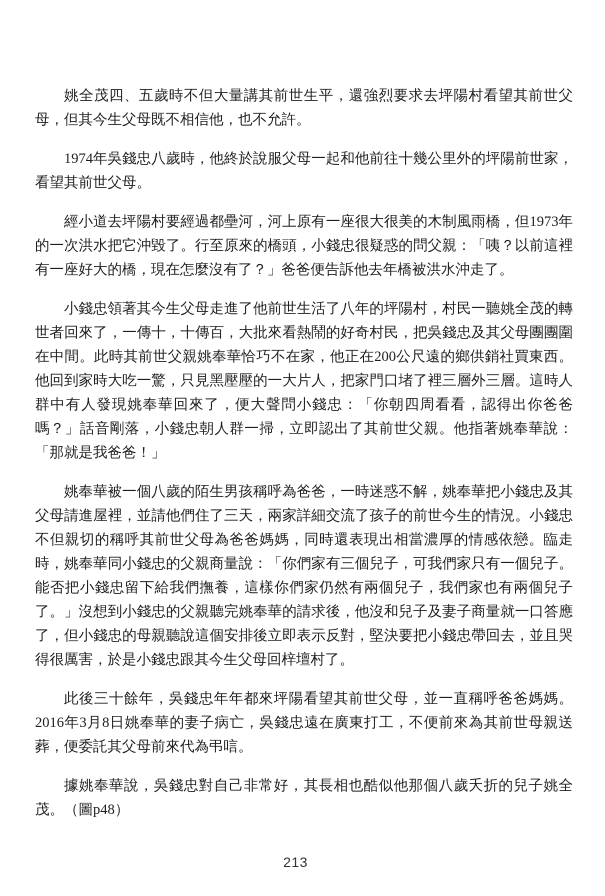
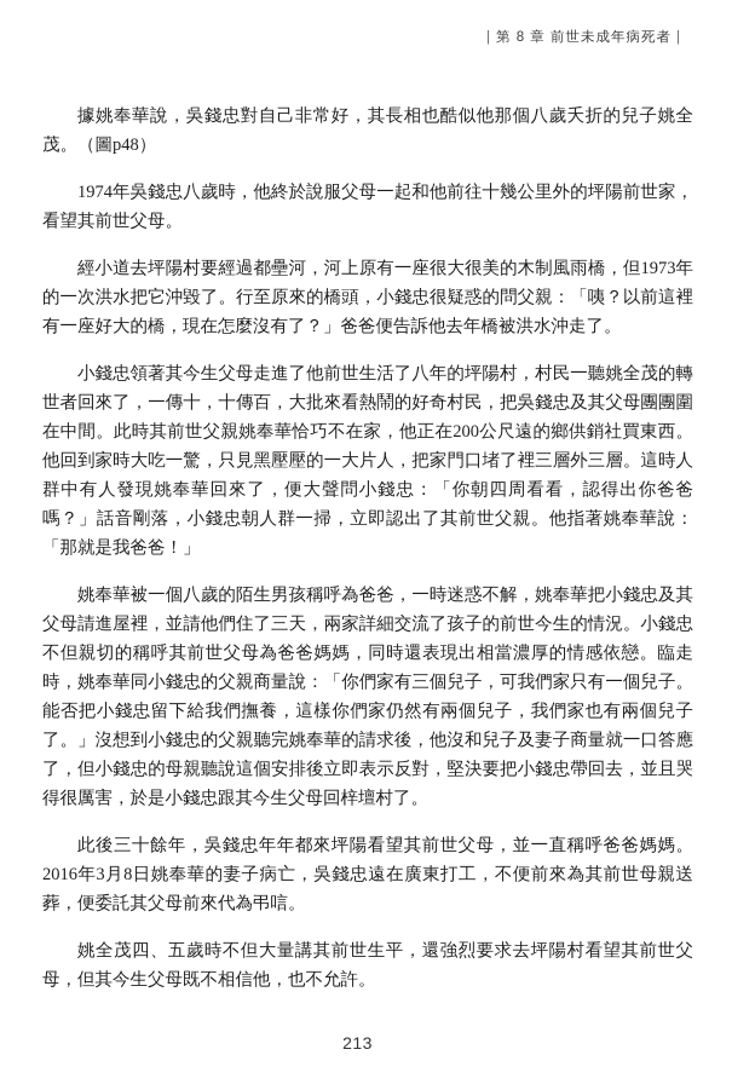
+ | 第 8 章 前世未成年病死者 |
- 姚全茂四、五歲時不但大量講其前世生平，還強烈要求去坪陽村看望其前世父母，但其今生父母既不相信他，也不允許。
+ 據姚奉華說，吳錢忠對自己非常好，其長相也酷似他那個八歲夭折的兒子姚全茂。（圖p48）
  1974年吳錢忠八歲時，他終於說服父母一起和他前往十幾公里外的坪陽前世家，看望其前世父母。
  經小道去坪陽村要經過都壘河，河上原有一座很大很美的木制風雨橋，但1973年的一次洪水把它沖毀了。行至原來的橋頭，小錢忠很疑惑的問父親：「咦？以前這裡有一座好大的橋，現在怎麼沒有了？」爸爸便告訴他去年橋被洪水沖走了。
  小錢忠領著其今生父母走進了他前世生活了八年的坪陽村，村民一聽姚全茂的轉世者回來了，一傳十，十傳百，大批來看熱鬧的好奇村民，把吳錢忠及其父母團團圍在中間。此時其前世父親姚奉華恰巧不在家，他正在200公尺遠的鄉供銷社買東西。他回到家時大吃一驚，只見黑壓壓的一大片人，把家門口堵了裡三層外三層。這時人群中有人發現姚奉華回來了，便大聲問小錢忠：「你朝四周看看，認得出你爸爸嗎？」話音剛落，小錢忠朝人群一掃，立即認出了其前世父親。他指著姚奉華說：「那就是我爸爸！」
  姚奉華被一個八歲的陌生男孩稱呼為爸爸，一時迷惑不解，姚奉華把小錢忠及其父母請進屋裡，並請他們住了三天，兩家詳細交流了孩子的前世今生的情況。小錢忠不但親切的稱呼其前世父母為爸爸媽媽，同時還表現出相當濃厚的情感依戀。臨走時，姚奉華同小錢忠的父親商量說：「你們家有三個兒子，可我們家只有一個兒子。能否把小錢忠留下給我們撫養，這樣你們家仍然有兩個兒子，我們家也有兩個兒子了。」沒想到小錢忠的父親聽完姚奉華的請求後，他沒和兒子及妻子商量就一口答應了，但小錢忠的母親聽說這個安排後立即表示反對，堅決要把小錢忠帶回去，並且哭得很厲害，於是小錢忠跟其今生父母回梓壇村了。
  此後三十餘年，吳錢忠年年都來坪陽看望其前世父母，並一直稱呼爸爸媽媽。2016年3月8日姚奉華的妻子病亡，吳錢忠遠在廣東打工，不便前來為其前世母親送葬，便委託其父母前來代為弔唁。
- 據姚奉華說，吳錢忠對自己非常好，其長相也酷似他那個八歲夭折的兒子姚全茂。（圖p48）
+ 姚全茂四、五歲時不但大量講其前世生平，還強烈要求去坪陽村看望其前世父母，但其今生父母既不相信他，也不允許。
  213
